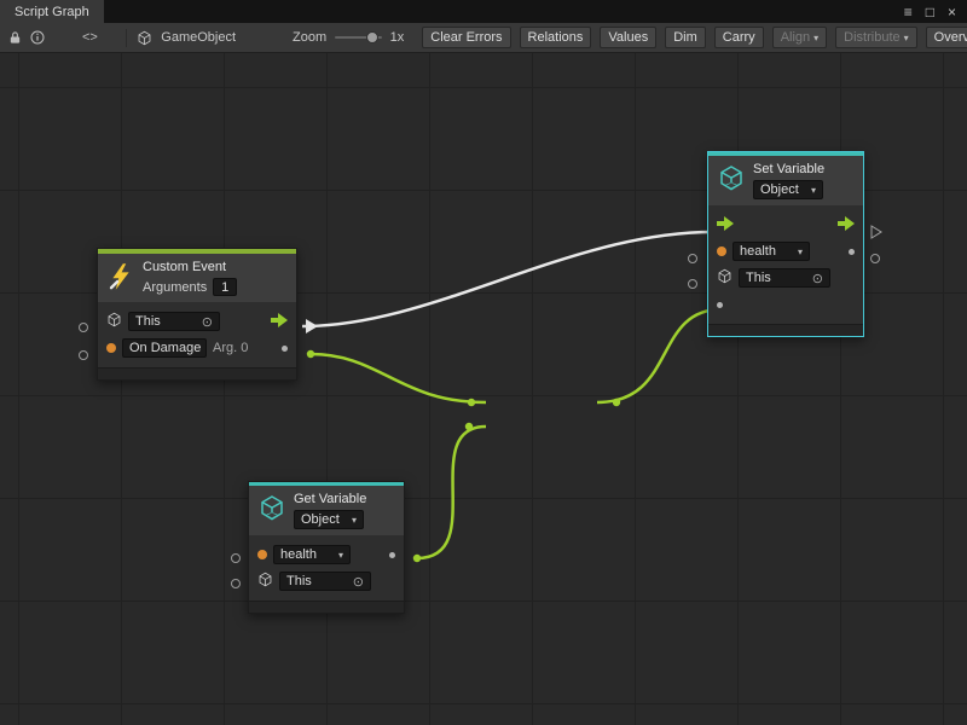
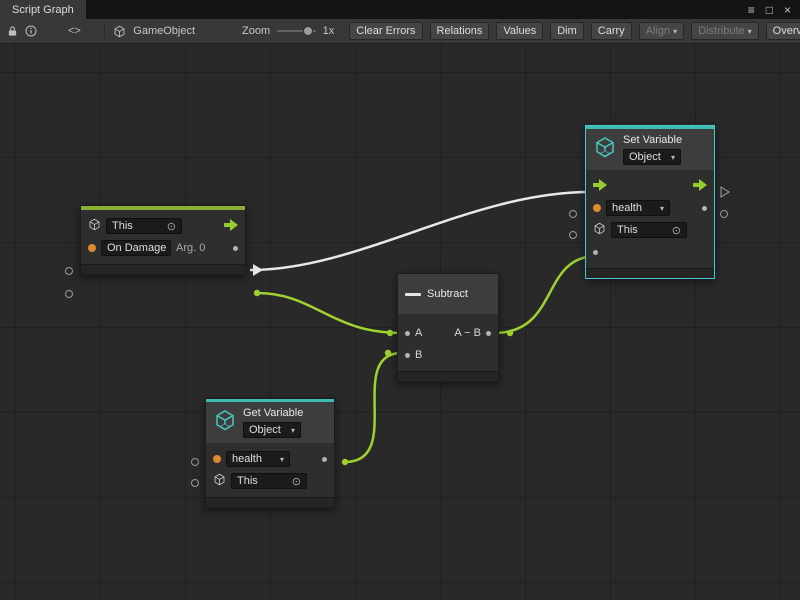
  Script Graph
  ≡
  □
  ×
  <>
  GameObject
  Zoom
  1x
  Clear Errors
  Relations
  Values
  Dim
  Carry
  Align
  ▾
  Distribute
  ▾
  Overv
- Custom Event
- Arguments
- 1
  This
  ⊙
  On Damage
  Arg. 0
+ Subtract
+ A
+ A − B
+ B
  <>
  Get Variable
  Object
  ▾
  health
  ▾
  This
  ⊙
  <>
  Set Variable
  Object
  ▾
  health
  ▾
  This
  ⊙
